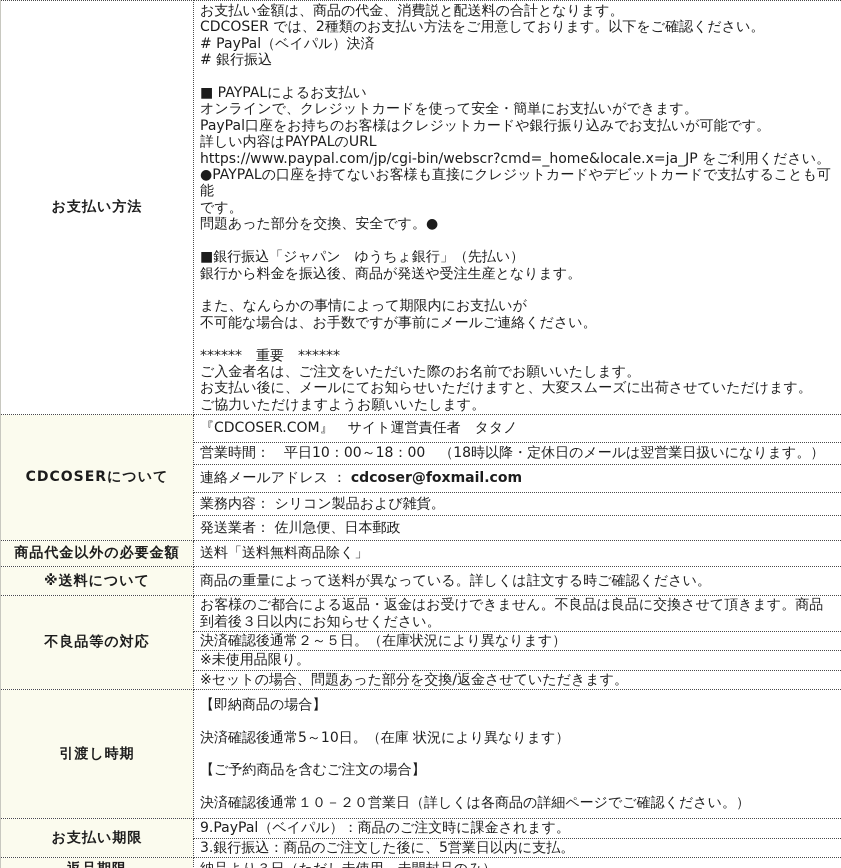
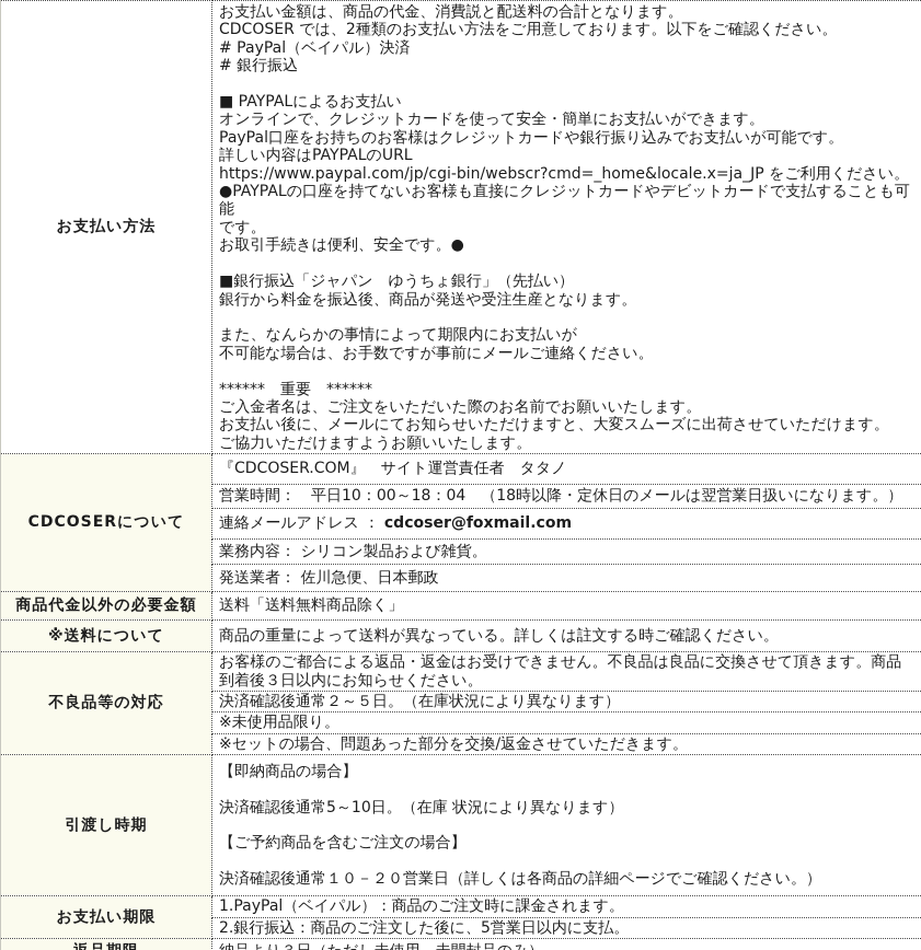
- お支払い方法	お支払い金額は、商品の代金、消費説と配送料の合計となります。 CDCOSER では、2種類のお支払い方法をご用意しております。以下をご確認ください。 # PayPal（ベイパル）決済 # 銀行振込 ■ PAYPALによるお支払い オンラインで、クレジットカードを使って安全・簡単にお支払いができます。 PayPal口座をお持ちのお客様はクレジットカードや銀行振り込みでお支払いが可能です。 詳しい内容はPAYPALのURL https://www.paypal.com/jp/cgi-bin/webscr?cmd=_home&locale.x=ja_JP をご利用ください。 ●PAYPALの口座を持てないお客様も直接にクレジットカードやデビットカードで支払することも可能 です。 問題あった部分を交換、安全です。● ■銀行振込「ジャパン ゆうちょ銀行」（先払い） 銀行から料金を振込後、商品が発送や受注生産となります。 また、なんらかの事情によって期限内にお支払いが 不可能な場合は、お手数ですが事前にメールご連絡ください。 ****** 重要 ****** ご入金者名は、ご注文をいただいた際のお名前でお願いいたします。 お支払い後に、メールにてお知らせいただけますと、大変スムーズに出荷させていただけます。 ご協力いただけますようお願いいたします。
+ お支払い方法	お支払い金額は、商品の代金、消費説と配送料の合計となります。 CDCOSER では、2種類のお支払い方法をご用意しております。以下をご確認ください。 # PayPal（ベイパル）決済 # 銀行振込 ■ PAYPALによるお支払い オンラインで、クレジットカードを使って安全・簡単にお支払いができます。 PayPal口座をお持ちのお客様はクレジットカードや銀行振り込みでお支払いが可能です。 詳しい内容はPAYPALのURL https://www.paypal.com/jp/cgi-bin/webscr?cmd=_home&locale.x=ja_JP をご利用ください。 ●PAYPALの口座を持てないお客様も直接にクレジットカードやデビットカードで支払することも可能 です。 お取引手続きは便利、安全です。● ■銀行振込「ジャパン ゆうちょ銀行」（先払い） 銀行から料金を振込後、商品が発送や受注生産となります。 また、なんらかの事情によって期限内にお支払いが 不可能な場合は、お手数ですが事前にメールご連絡ください。 ****** 重要 ****** ご入金者名は、ご注文をいただいた際のお名前でお願いいたします。 お支払い後に、メールにてお知らせいただけますと、大変スムーズに出荷させていただけます。 ご協力いただけますようお願いいたします。
  CDCOSERについて	『CDCOSER.COM』 サイト運営責任者 タタノ
- 営業時間： 平日10：00～18：00 （18時以降・定休日のメールは翌営業日扱いになります。）
+ 営業時間： 平日10：00～18：04 （18時以降・定休日のメールは翌営業日扱いになります。）
  連絡メールアドレス ： cdcoser@foxmail.com
  業務内容： シリコン製品および雑貨。
  発送業者： 佐川急便、日本郵政
  商品代金以外の必要金額	送料「送料無料商品除く」
  ※送料について	商品の重量によって送料が異なっている。詳しくは註文する時ご確認ください。
  不良品等の対応	お客様のご都合による返品・返金はお受けできません。不良品は良品に交換させて頂きます。商品到着後３日以内にお知らせください。
  決済確認後通常２～５日。（在庫状況により異なります）
  ※未使用品限り。
  ※セットの場合、問題あった部分を交換/返金させていただきます。
  引渡し時期	【即納商品の場合】 決済確認後通常5～10日。（在庫 状況により異なります） 【ご予約商品を含むご注文の場合】 決済確認後通常１０－２０営業日（詳しくは各商品の詳細ページでご確認ください。）
- お支払い期限	9.PayPal（ベイパル）：商品のご注文時に課金されます。
+ お支払い期限	1.PayPal（ベイパル）：商品のご注文時に課金されます。
- 3.銀行振込：商品のご注文した後に、5営業日以内に支払。
+ 2.銀行振込：商品のご注文した後に、5営業日以内に支払。
